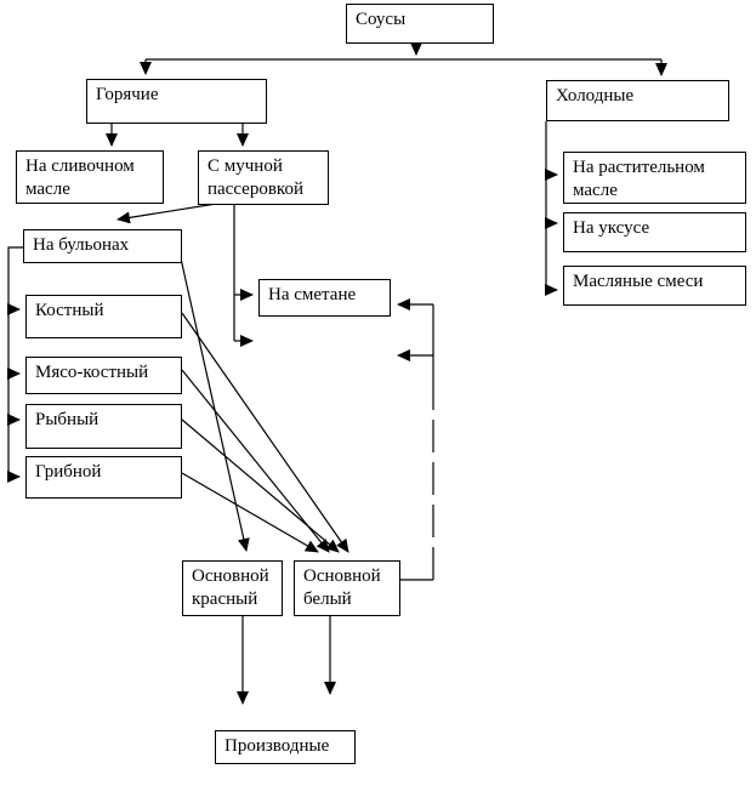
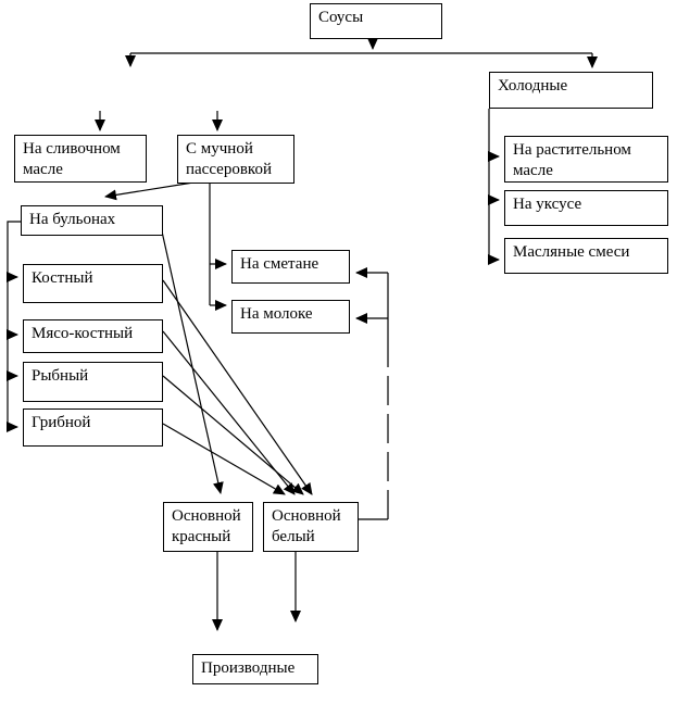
  Соусы
- Горячие
  Холодные
  На сливочном масле
  С мучной пассеровкой
  На бульонах
  Костный
  Мясо-костный
  Рыбный
  Грибной
  На сметане
+ На молоке
  На растительном масле
  На уксусе
  Масляные смеси
  Основной красный
  Основной белый
  Производные
